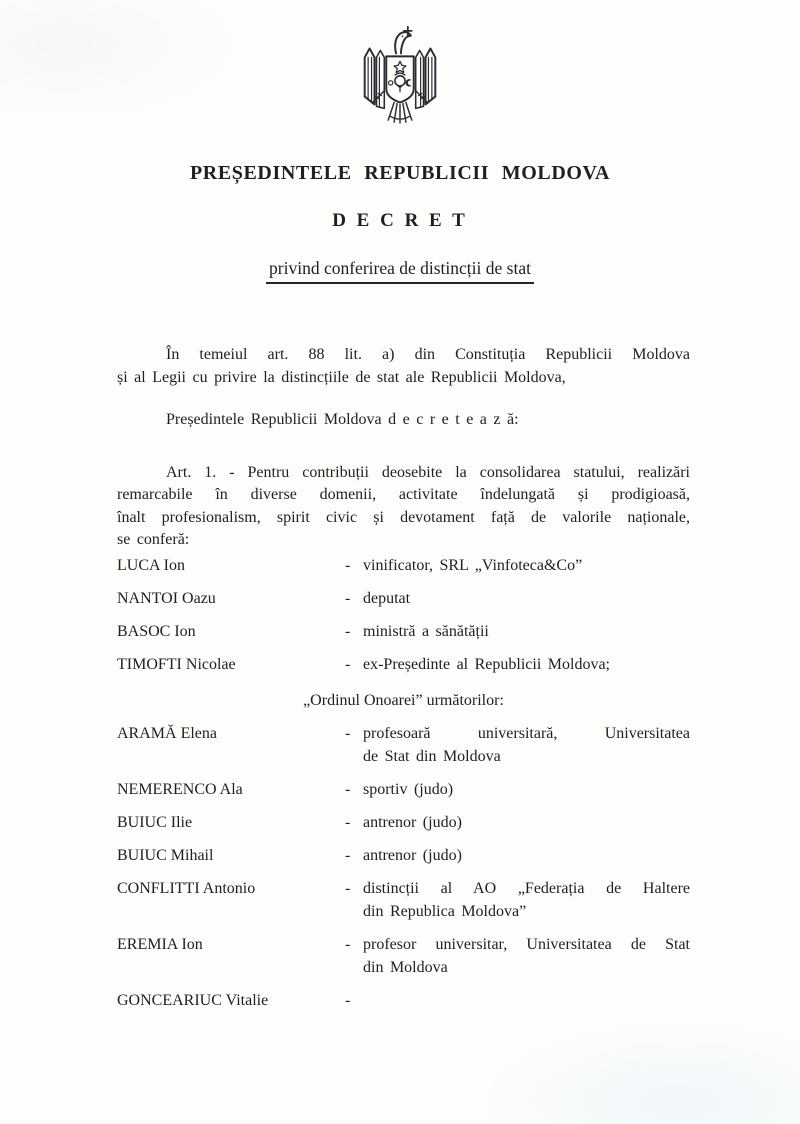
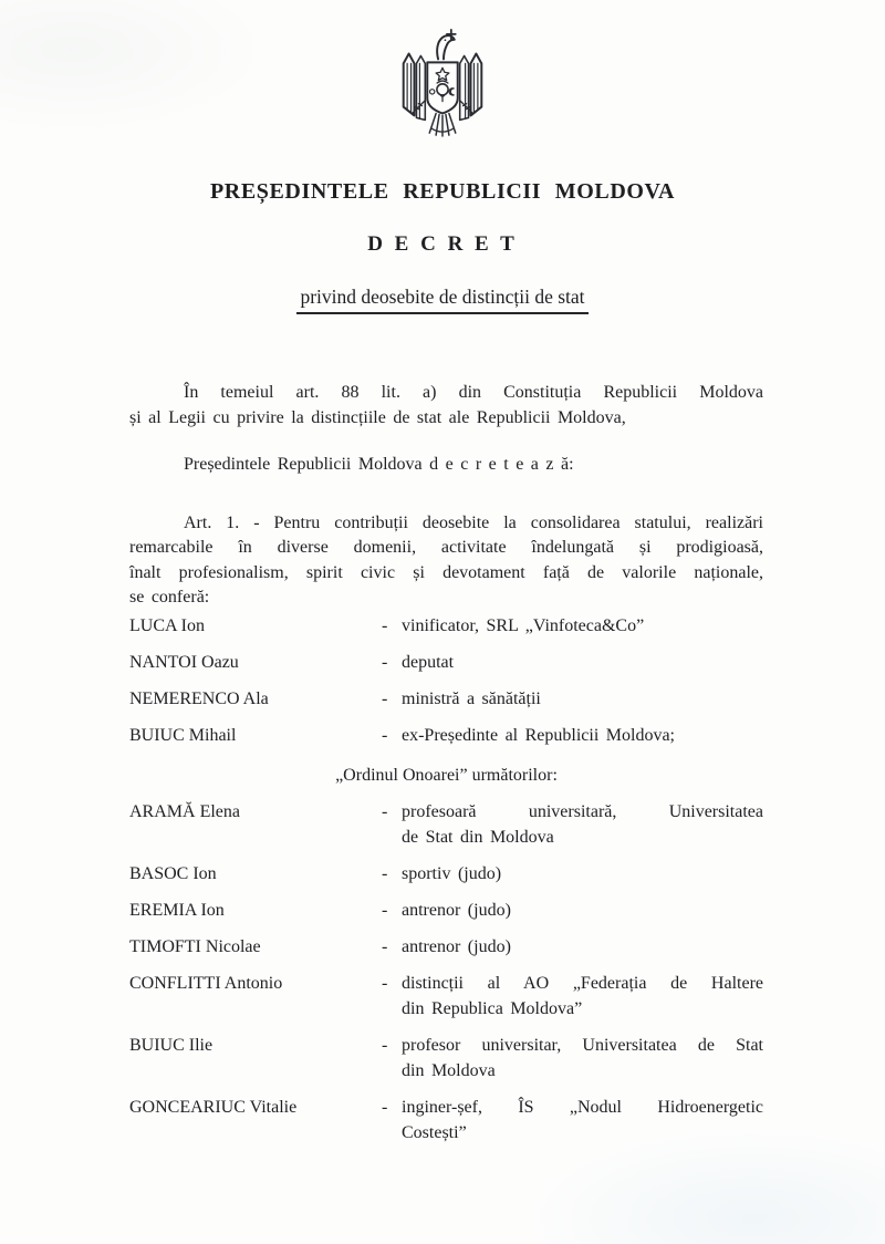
  PREȘEDINTELE REPUBLICII MOLDOVA
  D E C R E T
- privind conferirea de distincții de stat
+ privind deosebite de distincții de stat
  În temeiul art. 88 lit. a) din Constituția Republicii Moldova
  și al Legii cu privire la distincțiile de stat ale Republicii Moldova,
  Președintele Republicii Moldova d e c r e t e a z ă:
  Art. 1. - Pentru contribuții deosebite la consolidarea statului, realizări
  remarcabile în diverse domenii, activitate îndelungată și prodigioasă,
  înalt profesionalism, spirit civic și devotament față de valorile naționale,
  se conferă:
  LUCA Ion
  -
  vinificator, SRL „Vinfoteca&Co”
  NANTOI Oazu
  -
  deputat
- BASOC Ion
+ NEMERENCO Ala
  -
  ministră a sănătății
- TIMOFTI Nicolae
+ BUIUC Mihail
  -
  ex-Președinte al Republicii Moldova;
  „Ordinul Onoarei” următorilor:
  ARAMĂ Elena
  -
  profesoară universitară, Universitatea
  de Stat din Moldova
- NEMERENCO Ala
+ BASOC Ion
  -
  sportiv (judo)
- BUIUC Ilie
+ EREMIA Ion
  -
  antrenor (judo)
- BUIUC Mihail
+ TIMOFTI Nicolae
  -
  antrenor (judo)
  CONFLITTI Antonio
  -
  distincții al AO „Federația de Haltere
  din Republica Moldova”
- EREMIA Ion
+ BUIUC Ilie
  -
  profesor universitar, Universitatea de Stat
  din Moldova
  GONCEARIUC Vitalie
  -
+ inginer-șef, ÎS „Nodul Hidroenergetic
+ Costești”
